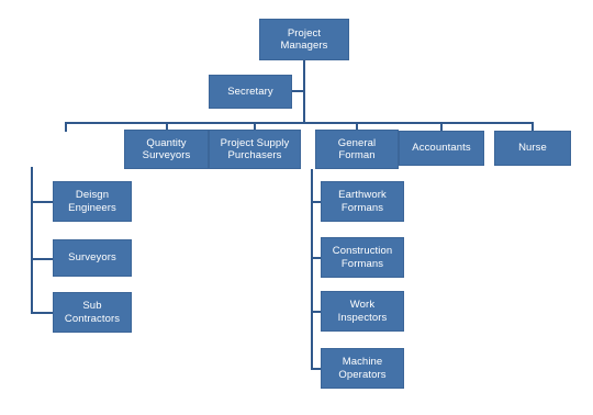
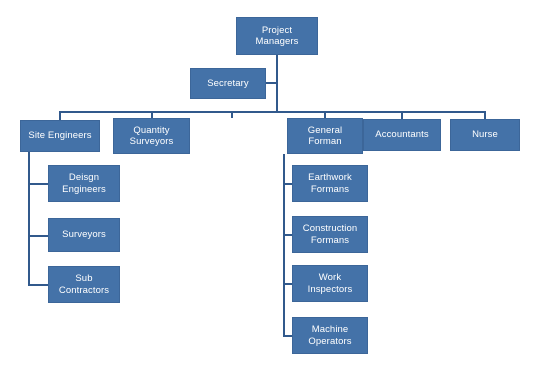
  Project
  Managers
  Secretary
+ Site Engineers
  Quantity
  Surveyors
- Project Supply
- Purchasers
  General
  Forman
  Accountants
  Nurse
  Deisgn
  Engineers
  Surveyors
  Sub
  Contractors
  Earthwork
  Formans
  Construction
  Formans
  Work
  Inspectors
  Machine
  Operators
